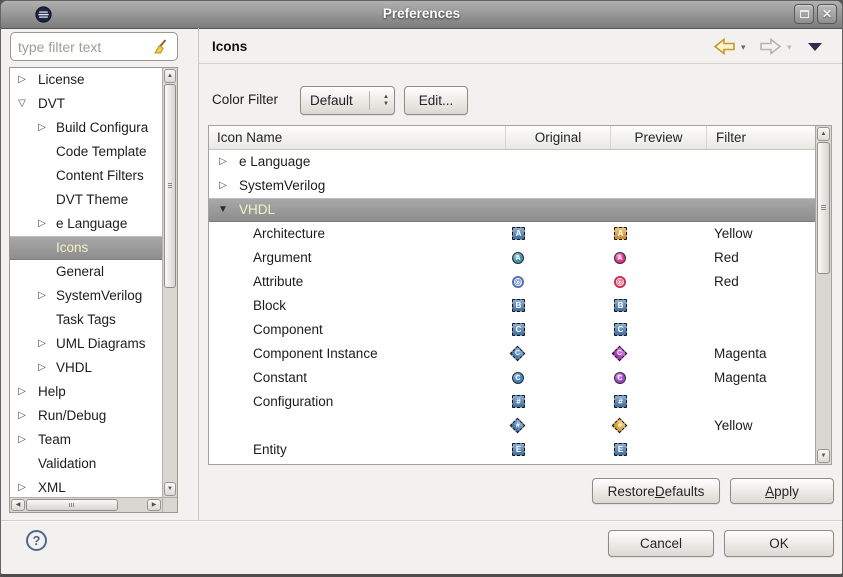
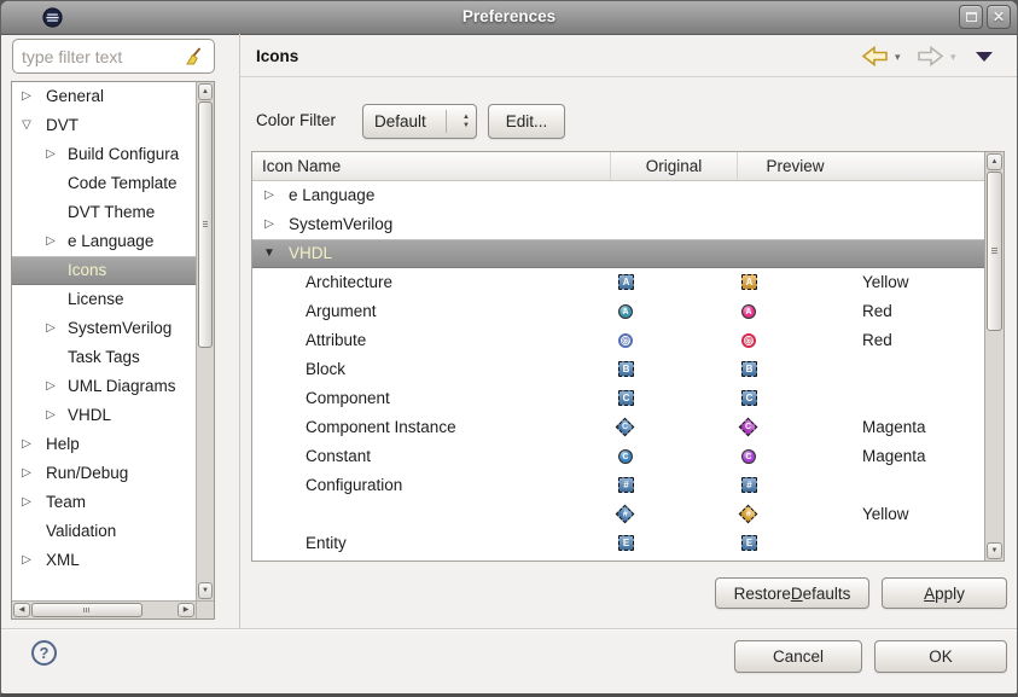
  Preferences
  ✕
  type filter text
  ▷
- License
+ General
  ▽
  DVT
  ▷
  Build Configura
  Code Template
- Content Filters
  DVT Theme
  ▷
  e Language
  Icons
- General
+ License
  ▷
  SystemVerilog
  Task Tags
  ▷
  UML Diagrams
  ▷
  VHDL
  ▷
  Help
  ▷
  Run/Debug
  ▷
  Team
  Validation
  ▷
  XML
  Icons
  ▾
  ▾
  Color Filter
  Default
  Edit...
  Icon Name
  Original
  Preview
- Filter
  ▷
  e Language
  ▷
  SystemVerilog
  ▼
  VHDL
  Architecture
  A
  A
  Yellow
  Argument
  Red
  Attribute
  @
  @
  Red
  Block
  B
  B
  Component
  C
  C
  Component Instance
  Magenta
  Constant
  Magenta
  Configuration
  #
  #
  Yellow
  Entity
  E
  E
  Restore
  D
  efaults
  A
  pply
  ?
  Cancel
  OK
